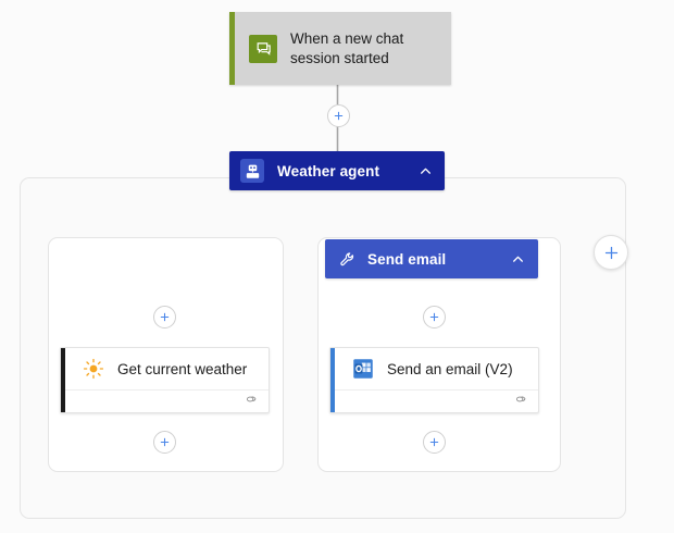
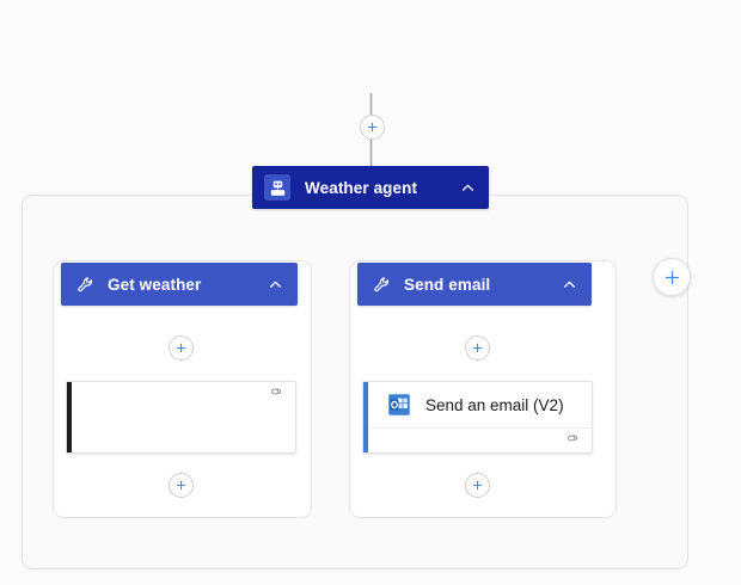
- When a new chat session started
  Weather agent
+ Get weather
  Send email
- Get current weather
  Send an email (V2)
